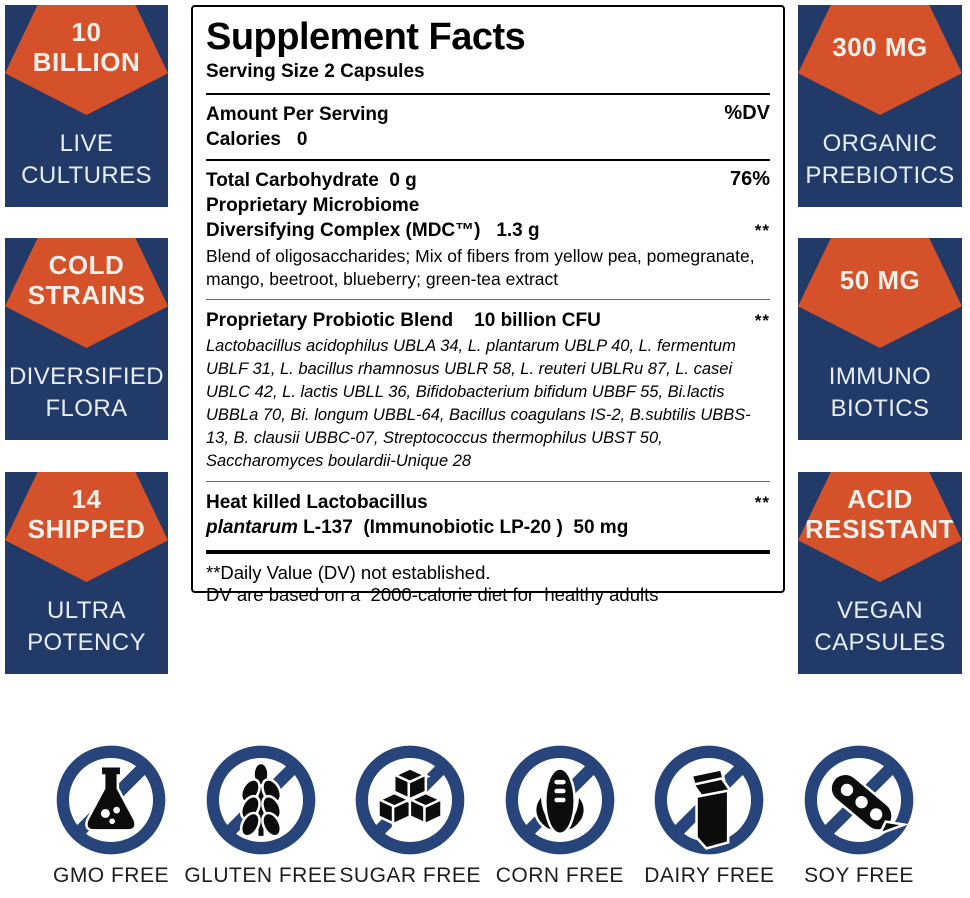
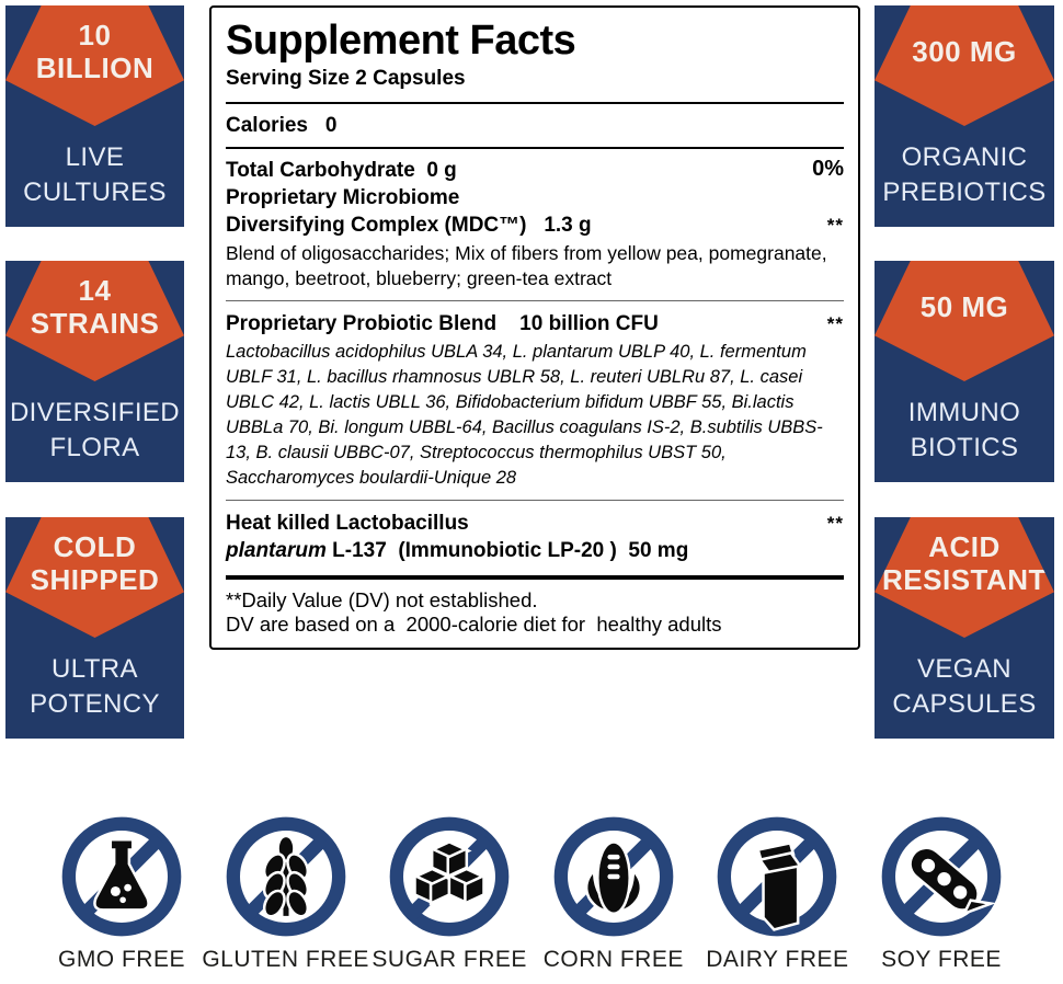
  10
  BILLION
  LIVE
  CULTURES
- COLD
+ 14
  STRAINS
  DIVERSIFIED
  FLORA
- 14
+ COLD
  SHIPPED
  ULTRA
  POTENCY
  300 MG
  ORGANIC
  PREBIOTICS
  50 MG
  IMMUNO
  BIOTICS
  ACID
  RESISTANT
  VEGAN
  CAPSULES
  Supplement Facts
  Serving Size 2 Capsules
- Amount Per Serving
- %DV
  Calories 0
  Total Carbohydrate 0 g
- 76%
+ 0%
  Proprietary Microbiome
  Diversifying Complex (MDC™) 1.3 g
  **
  Blend of oligosaccharides; Mix of fibers from yellow pea, pomegranate, mango, beetroot, blueberry; green-tea extract
  Proprietary Probiotic Blend 10 billion CFU
  **
  Lactobacillus acidophilus UBLA 34, L. plantarum UBLP 40, L. fermentum UBLF 31, L. bacillus rhamnosus UBLR 58, L. reuteri UBLRu 87, L. casei UBLC 42, L. lactis UBLL 36, Bifidobacterium bifidum UBBF 55, Bi.lactis UBBLa 70, Bi. longum UBBL-64, Bacillus coagulans IS-2, B.subtilis UBBS-13, B. clausii UBBC-07, Streptococcus thermophilus UBST 50, Saccharomyces boulardii-Unique 28
  Heat killed Lactobacillus
  **
  plantarum L-137 (Immunobiotic LP-20 ) 50 mg
  **Daily Value (DV) not established.
  DV are based on a 2000-calorie diet for healthy adults
  GMO FREE
  GLUTEN FREE
  SUGAR FREE
  CORN FREE
  DAIRY FREE
  SOY FREE
